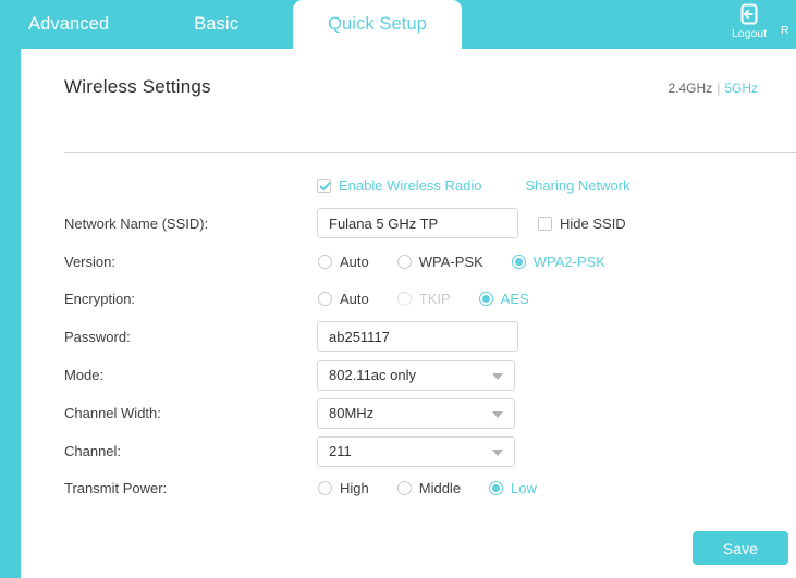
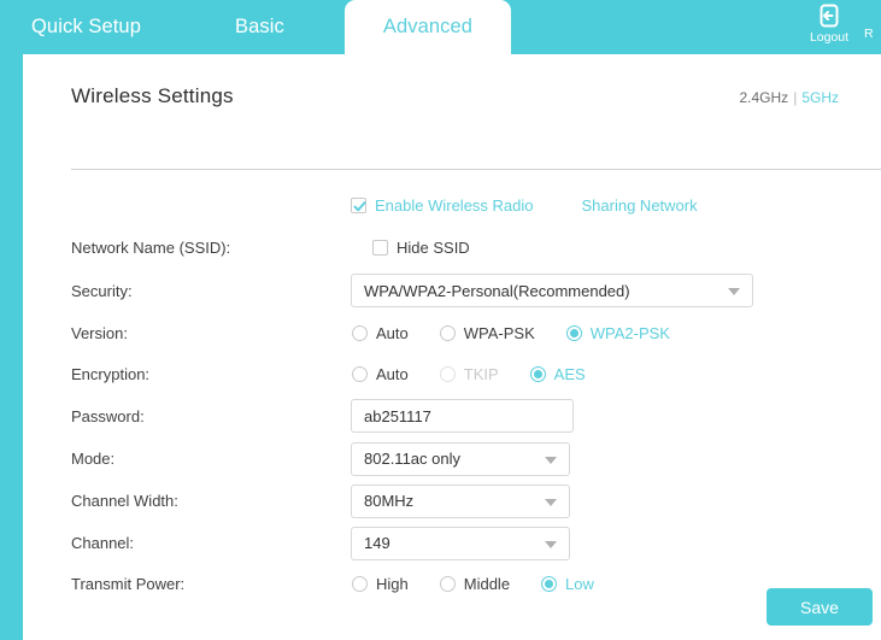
- Advanced
+ Quick Setup
  Basic
- Quick Setup
+ Advanced
  Logout
  R
  Wireless Settings
  2.4GHz | 5GHz
  Enable Wireless Radio
  Sharing Network
  Network Name (SSID):
- Fulana 5 GHz TP
  Hide SSID
+ Security:
+ WPA/WPA2-Personal(Recommended)
  Version:
  Auto
  WPA-PSK
  WPA2-PSK
  Encryption:
  Auto
  TKIP
  AES
  Password:
  ab251117
  Mode:
  802.11ac only
  Channel Width:
  80MHz
  Channel:
- 211
+ 149
  Transmit Power:
  High
  Middle
  Low
  Save
